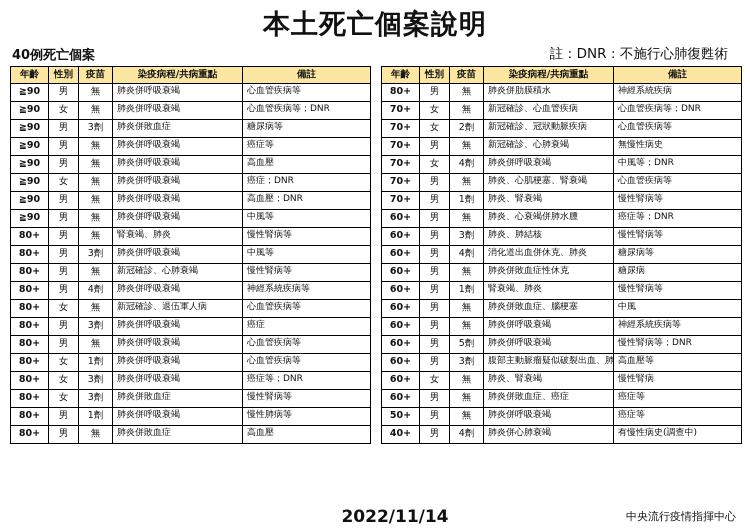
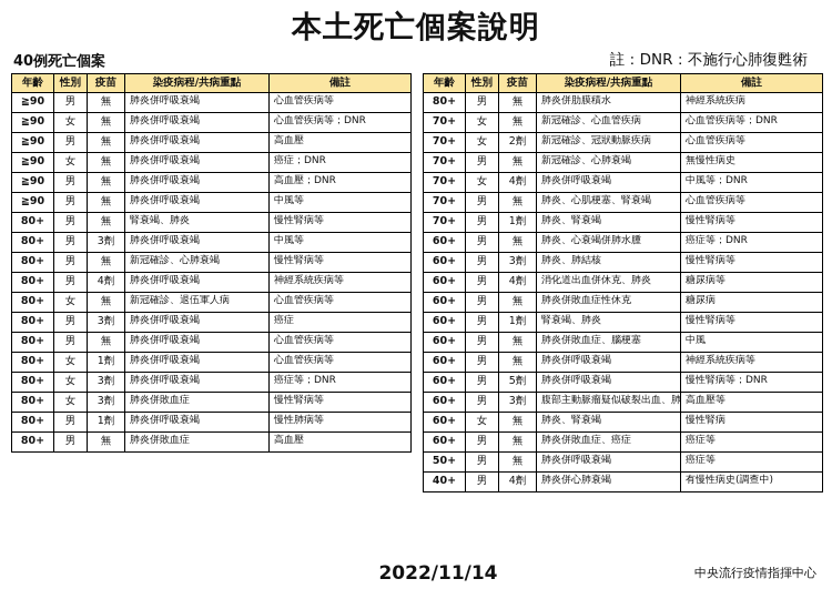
  本土死亡個案說明
  40例死亡個案
  註：DNR：不施行心肺復甦術
  年齡	性別	疫苗	染疫病程/共病重點	備註
  ≧90	男	無	肺炎併呼吸衰竭	心血管疾病等
  ≧90	女	無	肺炎併呼吸衰竭	心血管疾病等；DNR
- ≧90	男	3劑	肺炎併敗血症	糖尿病等
- ≧90	男	無	肺炎併呼吸衰竭	癌症等
  ≧90	男	無	肺炎併呼吸衰竭	高血壓
  ≧90	女	無	肺炎併呼吸衰竭	癌症；DNR
  ≧90	男	無	肺炎併呼吸衰竭	高血壓；DNR
  ≧90	男	無	肺炎併呼吸衰竭	中風等
  80+	男	無	腎衰竭、肺炎	慢性腎病等
  80+	男	3劑	肺炎併呼吸衰竭	中風等
  80+	男	無	新冠確診、心肺衰竭	慢性腎病等
  80+	男	4劑	肺炎併呼吸衰竭	神經系統疾病等
  80+	女	無	新冠確診、退伍軍人病	心血管疾病等
  80+	男	3劑	肺炎併呼吸衰竭	癌症
  80+	男	無	肺炎併呼吸衰竭	心血管疾病等
  80+	女	1劑	肺炎併呼吸衰竭	心血管疾病等
  80+	女	3劑	肺炎併呼吸衰竭	癌症等；DNR
  80+	女	3劑	肺炎併敗血症	慢性腎病等
  80+	男	1劑	肺炎併呼吸衰竭	慢性肺病等
  80+	男	無	肺炎併敗血症	高血壓
  年齡	性別	疫苗	染疫病程/共病重點	備註
  80+	男	無	肺炎併肋膜積水	神經系統疾病
  70+	女	無	新冠確診、心血管疾病	心血管疾病等；DNR
  70+	女	2劑	新冠確診、冠狀動脈疾病	心血管疾病等
  70+	男	無	新冠確診、心肺衰竭	無慢性病史
  70+	女	4劑	肺炎併呼吸衰竭	中風等；DNR
  70+	男	無	肺炎、心肌梗塞、腎衰竭	心血管疾病等
  70+	男	1劑	肺炎、腎衰竭	慢性腎病等
  60+	男	無	肺炎、心衰竭併肺水腫	癌症等；DNR
  60+	男	3劑	肺炎、肺結核	慢性腎病等
  60+	男	4劑	消化道出血併休克、肺炎	糖尿病等
  60+	男	無	肺炎併敗血症性休克	糖尿病
  60+	男	1劑	腎衰竭、肺炎	慢性腎病等
  60+	男	無	肺炎併敗血症、腦梗塞	中風
  60+	男	無	肺炎併呼吸衰竭	神經系統疾病等
  60+	男	5劑	肺炎併呼吸衰竭	慢性腎病等；DNR
  60+	男	3劑	腹部主動脈瘤疑似破裂出血、肺	高血壓等
  60+	女	無	肺炎、腎衰竭	慢性腎病
  60+	男	無	肺炎併敗血症、癌症	癌症等
  50+	男	無	肺炎併呼吸衰竭	癌症等
  40+	男	4劑	肺炎併心肺衰竭	有慢性病史(調查中)
  2022/11/14
  中央流行疫情指揮中心
